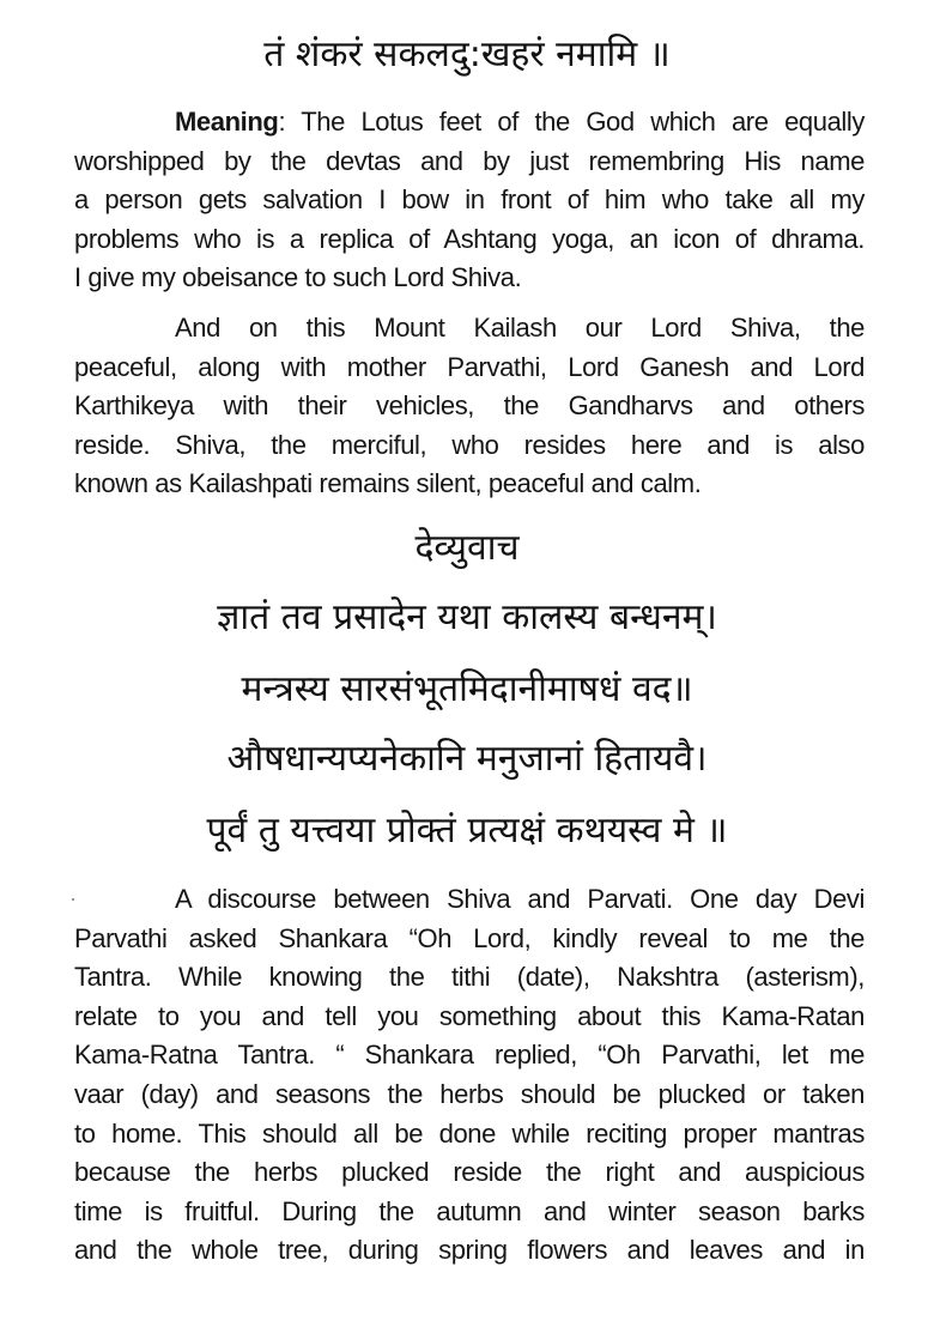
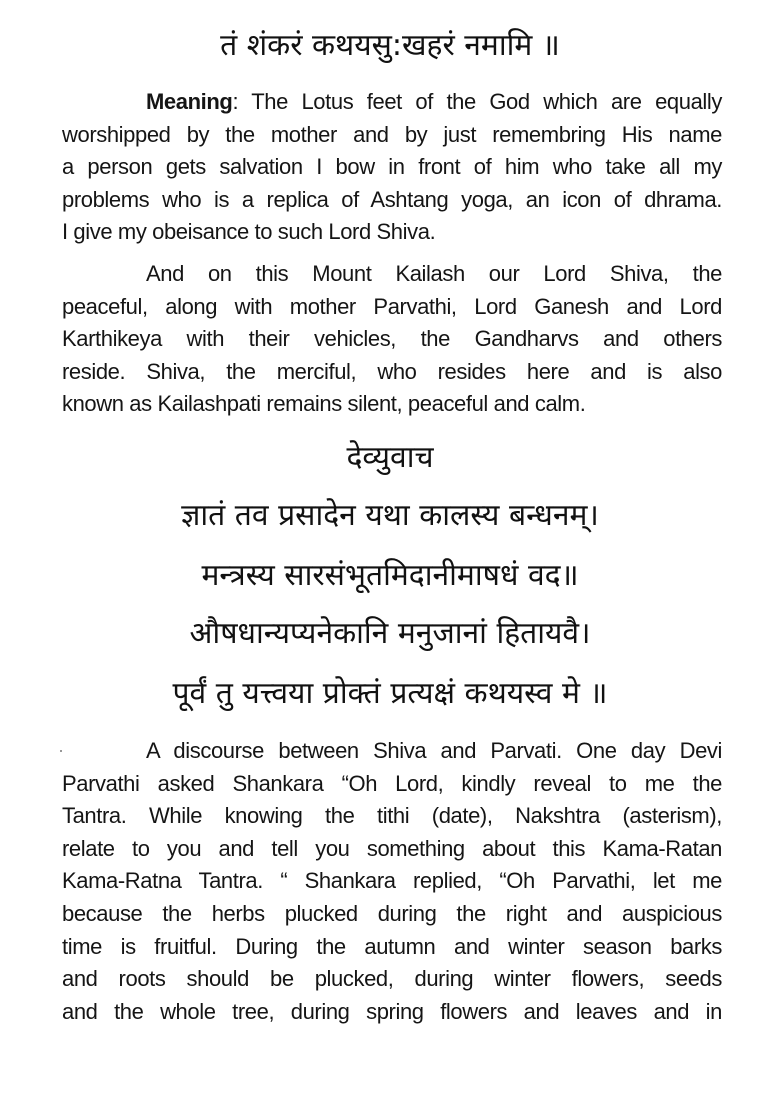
- तं शंकरं सकलदु:खहरं नमामि ॥
+ तं शंकरं कथयसु:खहरं नमामि ॥
  Meaning: The Lotus feet of the God which are equally
- worshipped by the devtas and by just remembring His name
+ worshipped by the mother and by just remembring His name
  a person gets salvation I bow in front of him who take all my
  problems who is a replica of Ashtang yoga, an icon of dhrama.
  I give my obeisance to such Lord Shiva.
  And on this Mount Kailash our Lord Shiva, the
  peaceful, along with mother Parvathi, Lord Ganesh and Lord
  Karthikeya with their vehicles, the Gandharvs and others
  reside. Shiva, the merciful, who resides here and is also
  known as Kailashpati remains silent, peaceful and calm.
  देव्युवाच
  ज्ञातं तव प्रसादेन यथा कालस्य बन्धनम्।
  मन्त्रस्य सारसंभूतमिदानीमाषधं वद॥
  औषधान्यप्यनेकानि मनुजानां हितायवै।
  पूर्वं तु यत्त्वया प्रोक्तं प्रत्यक्षं कथयस्व मे ॥
  A discourse between Shiva and Parvati. One day Devi
  Parvathi asked Shankara “Oh Lord, kindly reveal to me the
  Tantra. While knowing the tithi (date), Nakshtra (asterism),
  relate to you and tell you something about this Kama-Ratan
  Kama-Ratna Tantra. “ Shankara replied, “Oh Parvathi, let me
- vaar (day) and seasons the herbs should be plucked or taken
- to home. This should all be done while reciting proper mantras
- because the herbs plucked reside the right and auspicious
+ because the herbs plucked during the right and auspicious
  time is fruitful. During the autumn and winter season barks
+ and roots should be plucked, during winter flowers, seeds
  and the whole tree, during spring flowers and leaves and in
